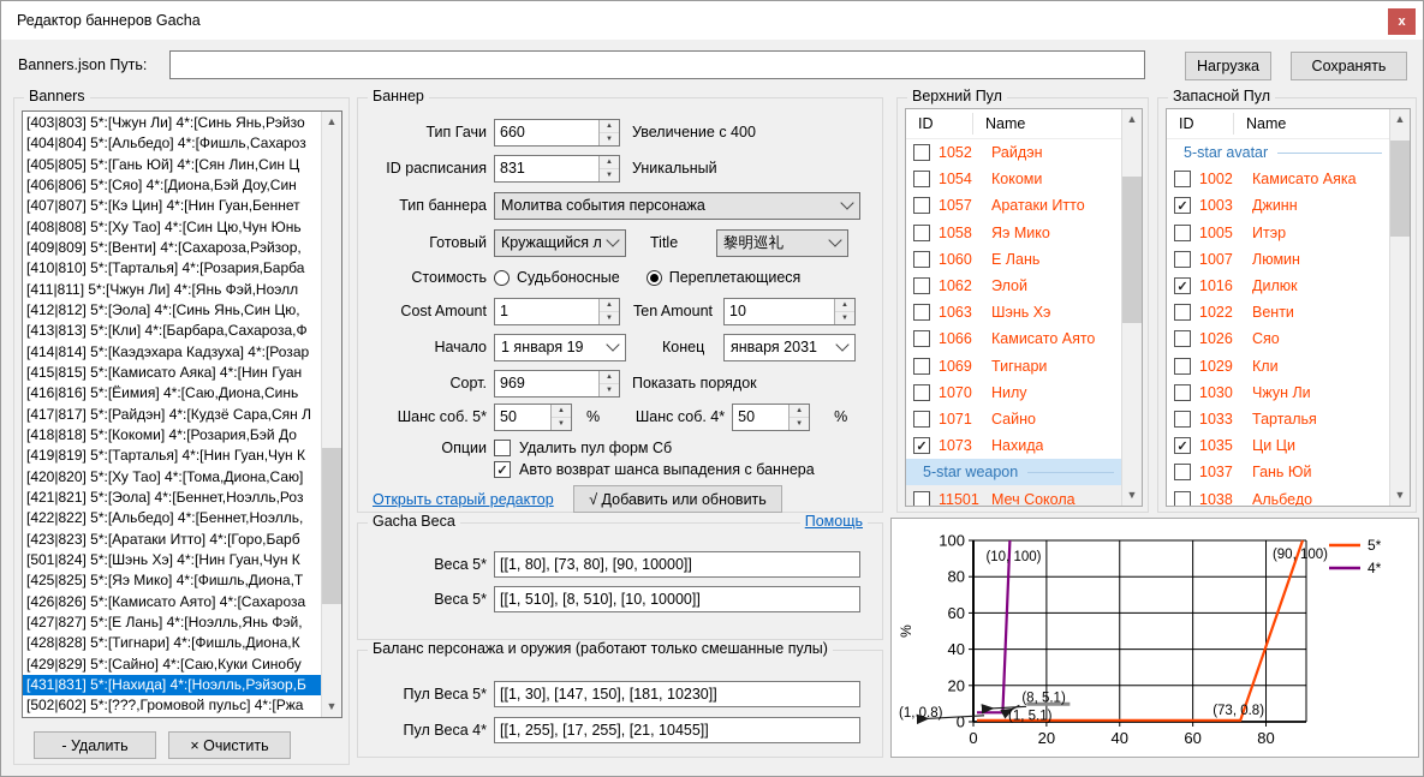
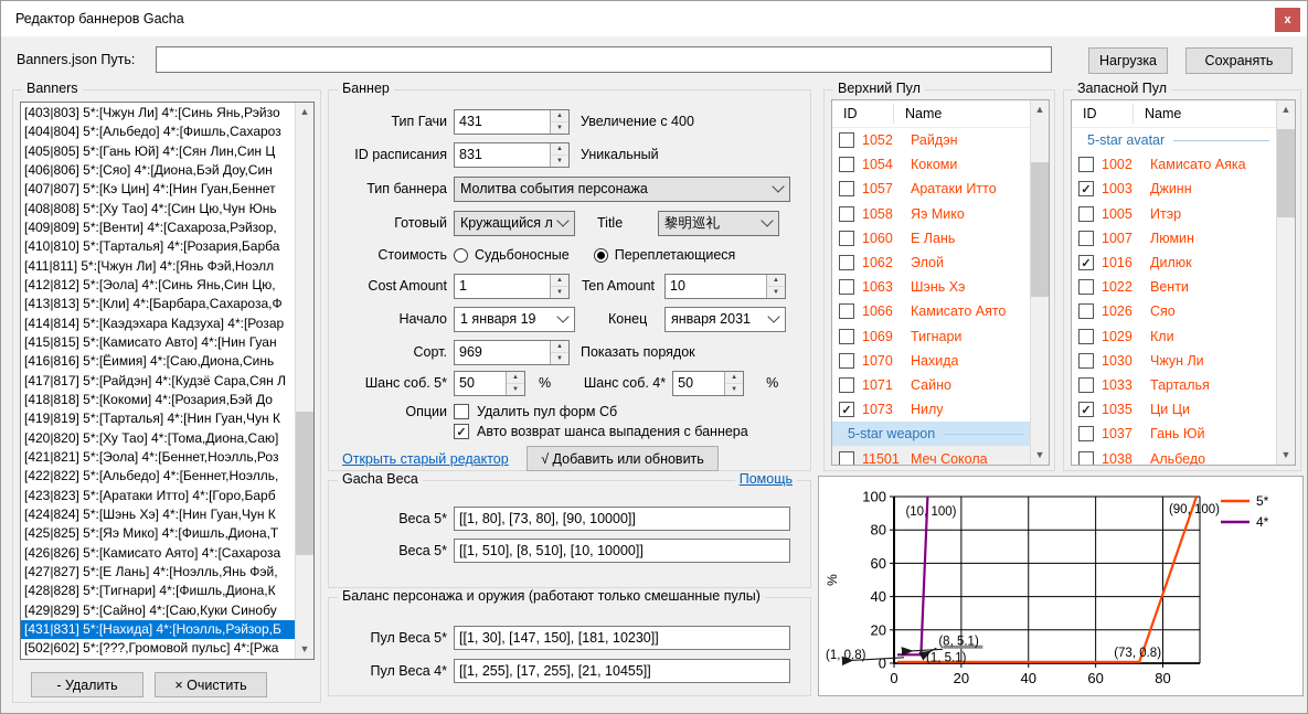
  Редактор баннеров Gacha
  x
  Banners.json Путь:
  Нагрузка
  Сохранять
  Banners
  [403|803] 5*:[Чжун Ли] 4*:[Синь Янь,Рэйзо
  [404|804] 5*:[Альбедо] 4*:[Фишль,Сахароз
  [405|805] 5*:[Гань Юй] 4*:[Сян Лин,Син Ц
  [406|806] 5*:[Сяо] 4*:[Диона,Бэй Доу,Син
  [407|807] 5*:[Кэ Цин] 4*:[Нин Гуан,Беннет
  [408|808] 5*:[Ху Тао] 4*:[Син Цю,Чун Юнь
  [409|809] 5*:[Венти] 4*:[Сахароза,Рэйзор,
  [410|810] 5*:[Тарталья] 4*:[Розария,Барба
  [411|811] 5*:[Чжун Ли] 4*:[Янь Фэй,Ноэлл
  [412|812] 5*:[Эола] 4*:[Синь Янь,Син Цю,
  [413|813] 5*:[Кли] 4*:[Барбара,Сахароза,Ф
  [414|814] 5*:[Каэдэхара Кадзуха] 4*:[Розар
- [415|815] 5*:[Камисато Аяка] 4*:[Нин Гуан
+ [415|815] 5*:[Камисато Авто] 4*:[Нин Гуан
  [416|816] 5*:[Ёимия] 4*:[Саю,Диона,Синь
  [417|817] 5*:[Райдэн] 4*:[Кудзё Сара,Сян Л
  [418|818] 5*:[Кокоми] 4*:[Розария,Бэй До
  [419|819] 5*:[Тарталья] 4*:[Нин Гуан,Чун К
  [420|820] 5*:[Ху Тао] 4*:[Тома,Диона,Саю]
  [421|821] 5*:[Эола] 4*:[Беннет,Ноэлль,Роз
  [422|822] 5*:[Альбедо] 4*:[Беннет,Ноэлль,
  [423|823] 5*:[Аратаки Итто] 4*:[Горо,Барб
- [501|824] 5*:[Шэнь Хэ] 4*:[Нин Гуан,Чун К
+ [424|824] 5*:[Шэнь Хэ] 4*:[Нин Гуан,Чун К
  [425|825] 5*:[Яэ Мико] 4*:[Фишль,Диона,Т
  [426|826] 5*:[Камисато Аято] 4*:[Сахароза
  [427|827] 5*:[Е Лань] 4*:[Ноэлль,Янь Фэй,
  [428|828] 5*:[Тигнари] 4*:[Фишль,Диона,К
  [429|829] 5*:[Сайно] 4*:[Саю,Куки Синобу
  [431|831] 5*:[Нахида] 4*:[Ноэлль,Рэйзор,Б
  [502|602] 5*:[???,Громовой пульс] 4*:[Ржа
  ▲
  ▼
  - Удалить
  × Очистить
  Баннер
  Тип Гачи
- 660
+ 431
  Увеличение с 400
  ID расписания
  831
  Уникальный
  Тип баннера
  Молитва события персонажа
  Готовый
  Кружащийся л
  Title
  黎明巡礼
  Стоимость
  Судьбоносные
  Переплетающиеся
  Cost Amount
  1
  Ten Amount
  10
  Начало
  1 января 19
  Конец
  января 2031
  Сорт.
  969
  Показать порядок
  Шанс соб. 5*
  50
  %
  Шанс соб. 4*
  50
  %
  Опции
  Удалить пул форм Сб
  Авто возврат шанса выпадения с баннера
  Открыть старый редактор
  √ Добавить или обновить
  Gacha Веса
  Помощь
  Веса 5*
  [[1, 80], [73, 80], [90, 10000]]
  Веса 5*
  [[1, 510], [8, 510], [10, 10000]]
  Баланс персонажа и оружия (работают только смешанные пулы)
  Пул Веса 5*
  [[1, 30], [147, 150], [181, 10230]]
  Пул Веса 4*
  [[1, 255], [17, 255], [21, 10455]]
  Верхний Пул
  ID
  Name
  1052
  Райдэн
  1054
  Кокоми
  1057
  Аратаки Итто
  1058
  Яэ Мико
  1060
  Е Лань
  1062
  Элой
  1063
  Шэнь Хэ
  1066
  Камисато Аято
  1069
  Тигнари
  1070
- Нилу
+ Нахида
  1071
  Сайно
  1073
- Нахида
+ Нилу
  5-star weapon
  11501
  Меч Сокола
  ▲
  ▼
  Запасной Пул
  ID
  Name
  5-star avatar
  1002
  Камисато Аяка
  1003
  Джинн
  1005
  Итэр
  1007
  Люмин
  1016
  Дилюк
  1022
  Венти
  1026
  Сяо
  1029
  Кли
  1030
  Чжун Ли
  1033
  Тарталья
  1035
  Ци Ци
  1037
  Гань Юй
  1038
  Альбедо
  ▲
  ▼
  0
  20
  40
  60
  80
  0
  20
  40
  60
  80
  100
  (10, 100)
  (90, 100)
  (73, 0.8)
  (1, 0.8)
  (8, 5.1)
  (1, 5.1)
  5*
  4*
